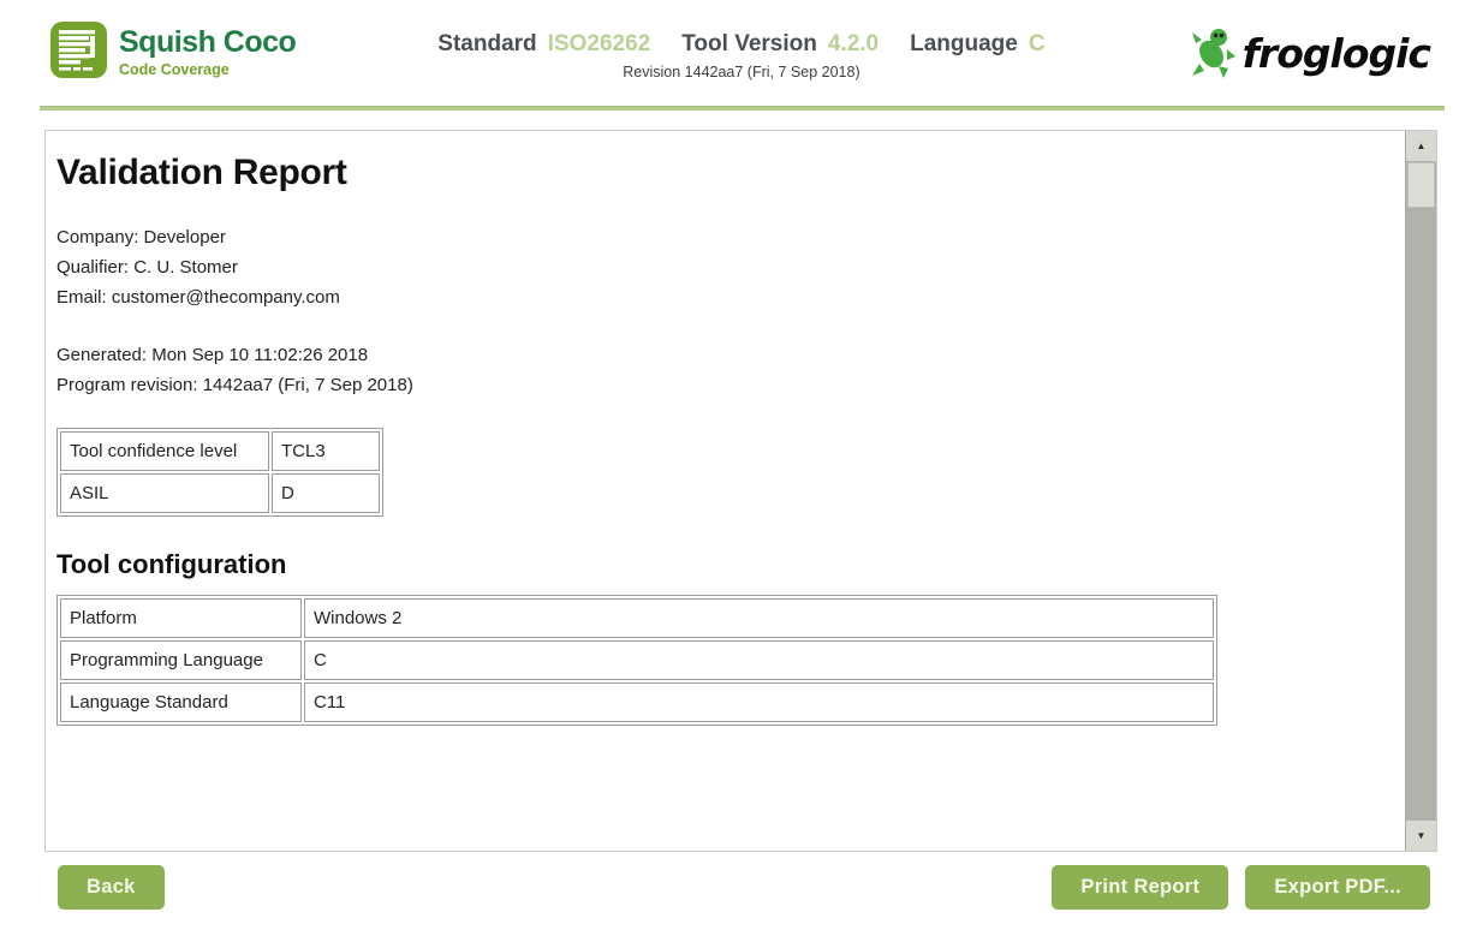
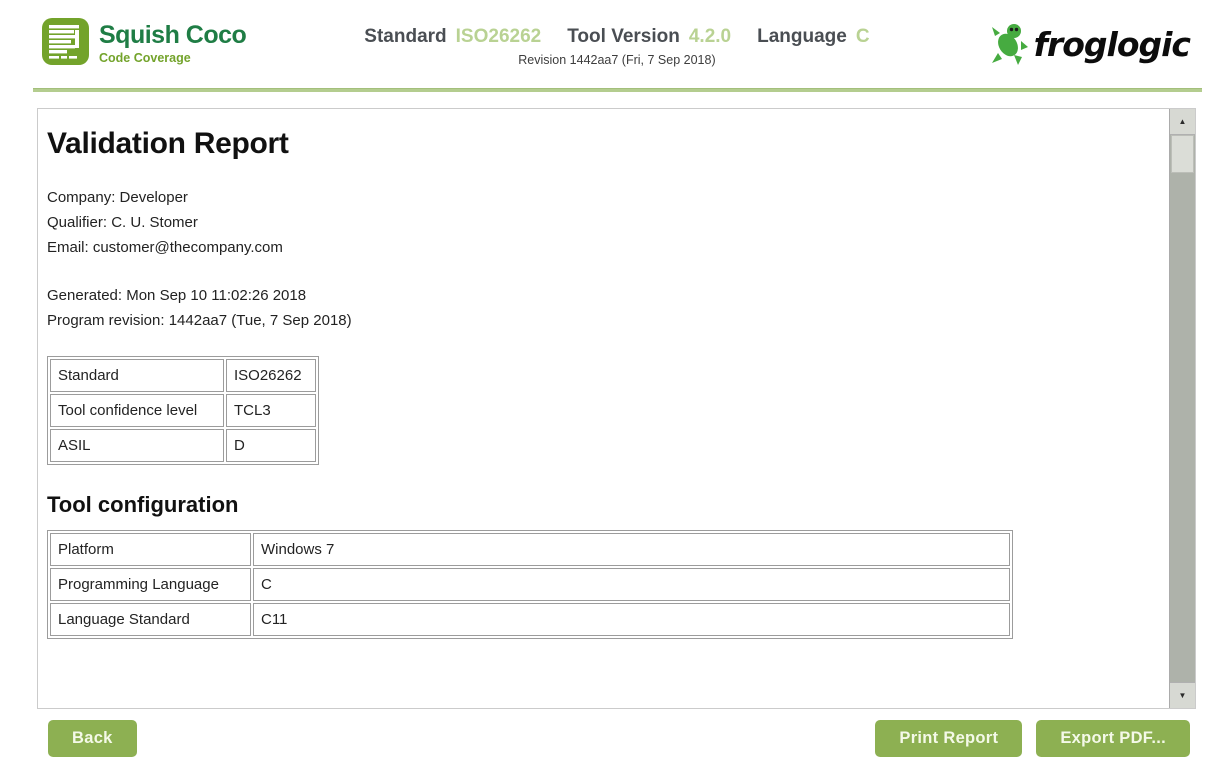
  Squish Coco
  Code Coverage
  Standard ISO26262 Tool Version 4.2.0 Language C
  Revision 1442aa7 (Fri, 7 Sep 2018)
  froglogic
  Validation Report
  Company: Developer
  Qualifier: C. U. Stomer
  Email: customer@thecompany.com
  Generated: Mon Sep 10 11:02:26 2018
- Program revision: 1442aa7 (Fri, 7 Sep 2018)
+ Program revision: 1442aa7 (Tue, 7 Sep 2018)
+ Standard	ISO26262
  Tool confidence level	TCL3
  ASIL	D
  Tool configuration
- Platform	Windows 2
+ Platform	Windows 7
  Programming Language	C
  Language Standard	C11
  ▲
  ▼
  Back
  Print Report
  Export PDF...
